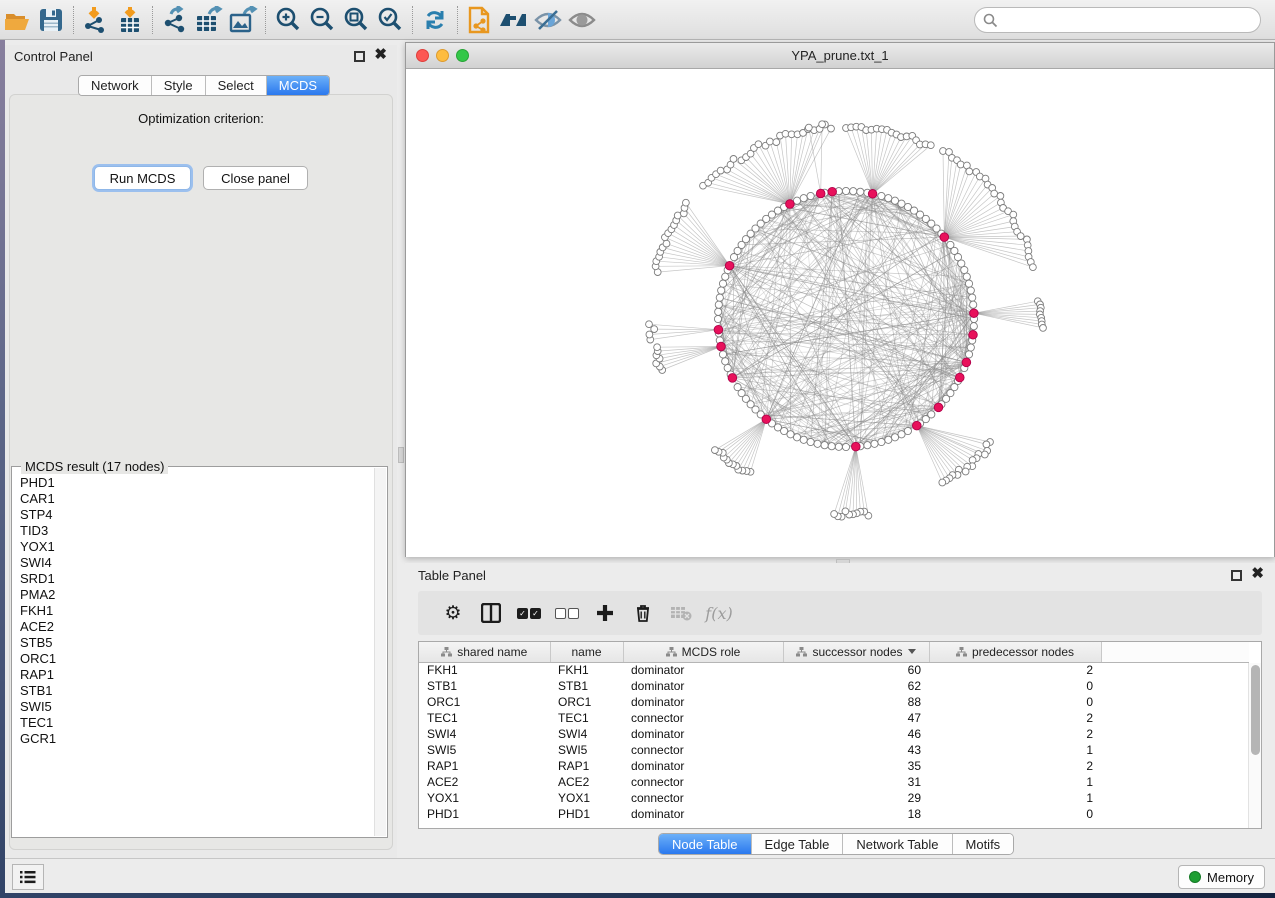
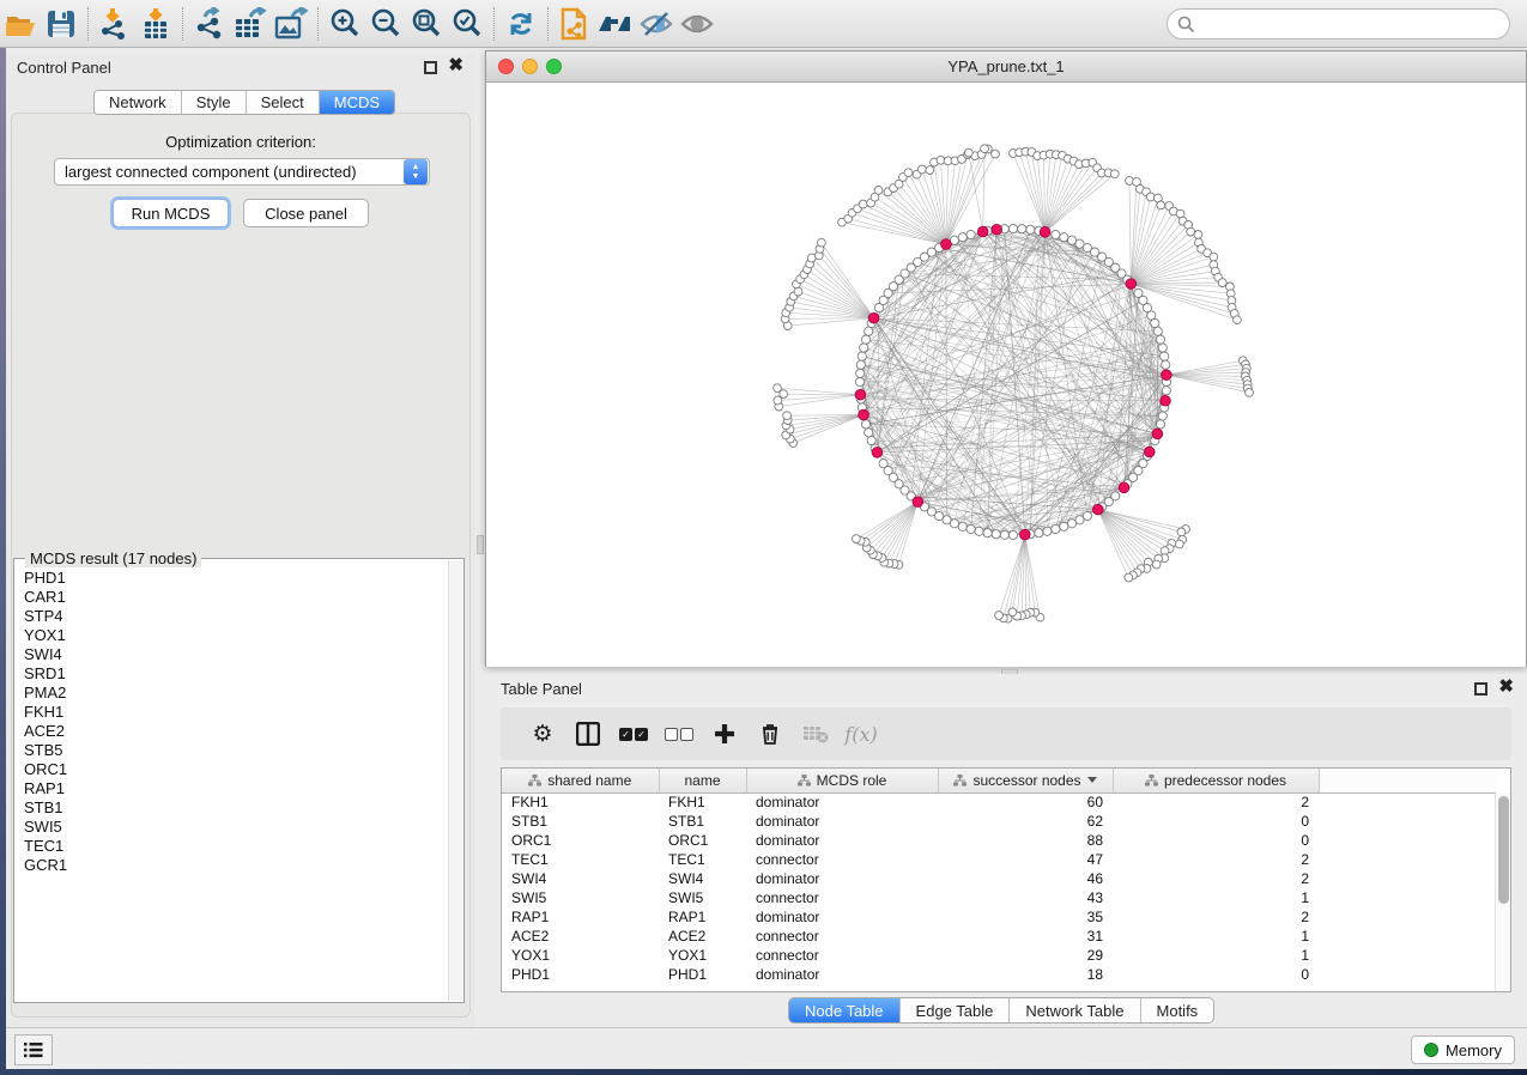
  Control Panel
  ✖
  Network
  Style
  Select
  MCDS
  Optimization criterion:
+ largest connected component (undirected)
  Run MCDS
  Close panel
  MCDS result (17 nodes)
  PHD1
  CAR1
  STP4
- TID3
  YOX1
  SWI4
  SRD1
  PMA2
  FKH1
  ACE2
  STB5
  ORC1
  RAP1
  STB1
  SWI5
  TEC1
  GCR1
  YPA_prune.txt_1
  Table Panel
  ✖
  ⚙
  ✓
  ✓
  f(x)
  shared name	name	MCDS role	successor nodes	predecessor nodes
  FKH1	FKH1	dominator	60	2
  STB1	STB1	dominator	62	0
  ORC1	ORC1	dominator	88	0
  TEC1	TEC1	connector	47	2
  SWI4	SWI4	dominator	46	2
  SWI5	SWI5	connector	43	1
  RAP1	RAP1	dominator	35	2
  ACE2	ACE2	connector	31	1
  YOX1	YOX1	connector	29	1
  PHD1	PHD1	dominator	18	0
  Node Table
  Edge Table
  Network Table
  Motifs
  Memory
